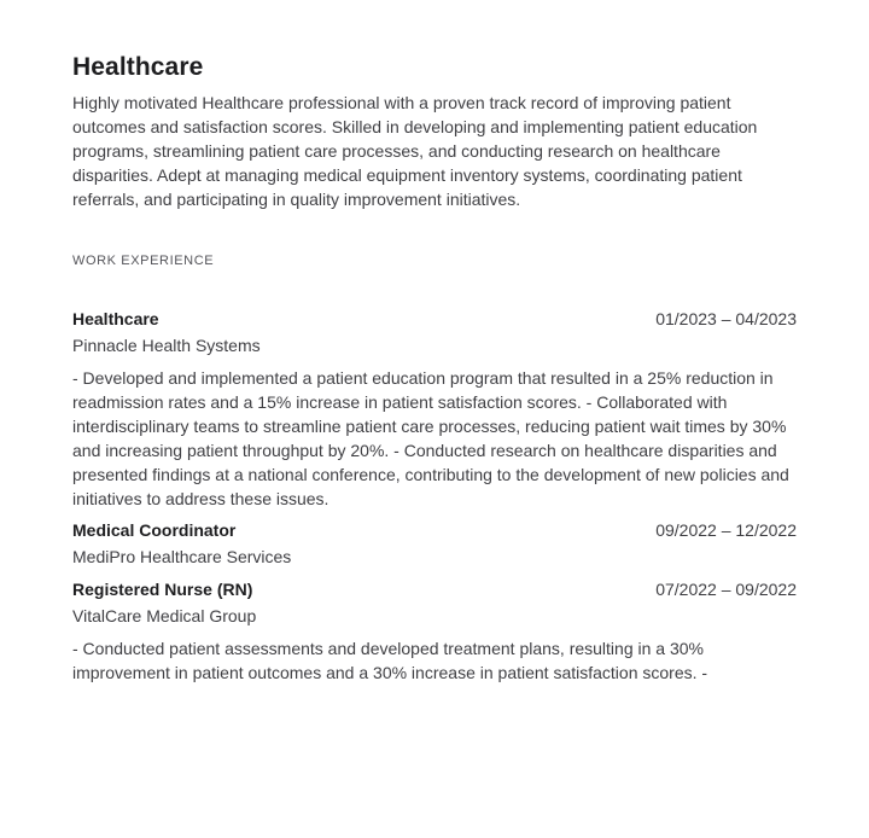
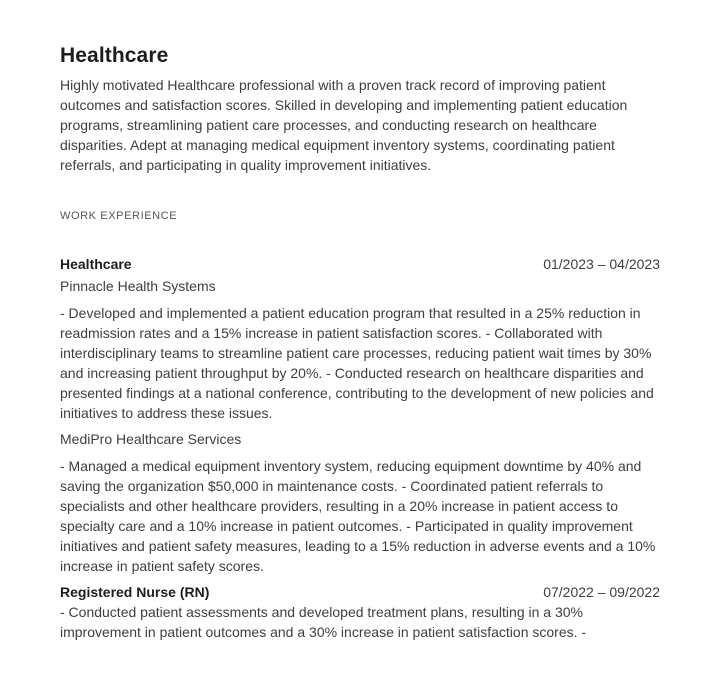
  Healthcare
  Highly motivated Healthcare professional with a proven track record of improving patient outcomes and satisfaction scores. Skilled in developing and implementing patient education programs, streamlining patient care processes, and conducting research on healthcare disparities. Adept at managing medical equipment inventory systems, coordinating patient referrals, and participating in quality improvement initiatives.
  WORK EXPERIENCE
  Healthcare
  01/2023 – 04/2023
  Pinnacle Health Systems
  - Developed and implemented a patient education program that resulted in a 25% reduction in readmission rates and a 15% increase in patient satisfaction scores. - Collaborated with interdisciplinary teams to streamline patient care processes, reducing patient wait times by 30% and increasing patient throughput by 20%. - Conducted research on healthcare disparities and presented findings at a national conference, contributing to the development of new policies and initiatives to address these issues.
- Medical Coordinator
- 09/2022 – 12/2022
  MediPro Healthcare Services
+ - Managed a medical equipment inventory system, reducing equipment downtime by 40% and saving the organization $50,000 in maintenance costs. - Coordinated patient referrals to specialists and other healthcare providers, resulting in a 20% increase in patient access to specialty care and a 10% increase in patient outcomes. - Participated in quality improvement initiatives and patient safety measures, leading to a 15% reduction in adverse events and a 10% increase in patient safety scores.
  Registered Nurse (RN)
  07/2022 – 09/2022
- VitalCare Medical Group
  - Conducted patient assessments and developed treatment plans, resulting in a 30% improvement in patient outcomes and a 30% increase in patient satisfaction scores. -
